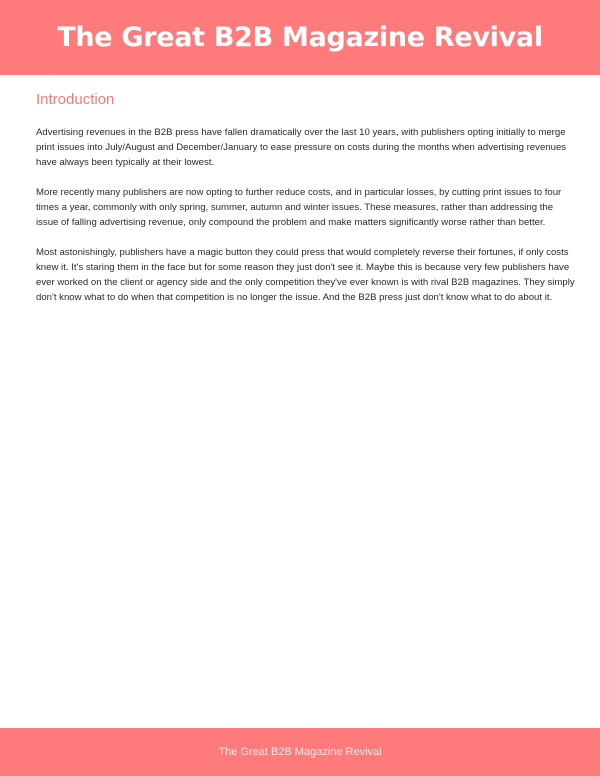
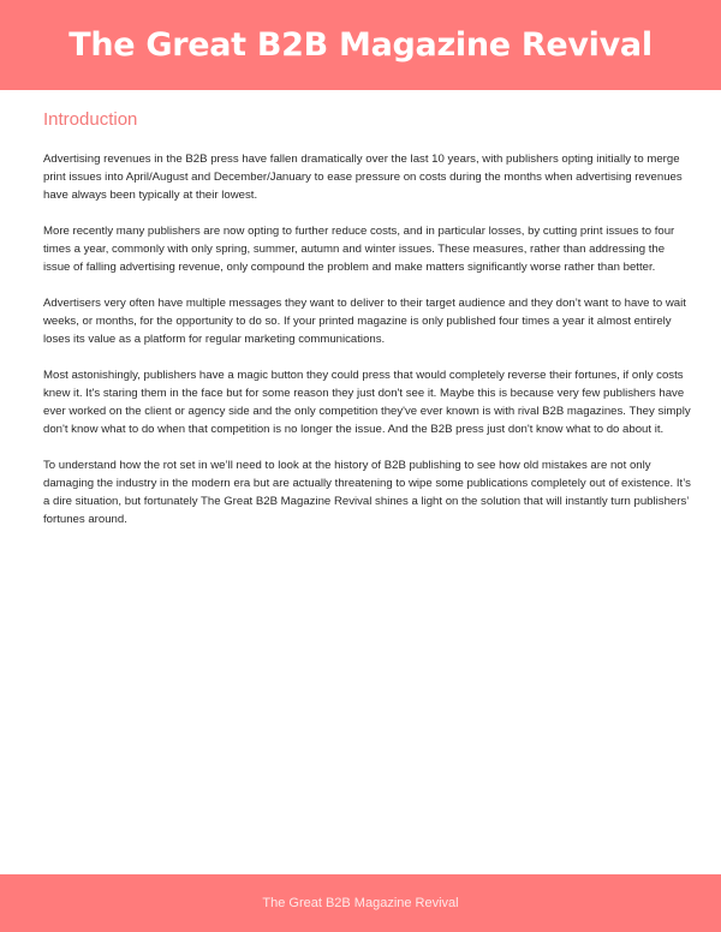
  The Great B2B Magazine Revival
  Introduction
- Advertising revenues in the B2B press have fallen dramatically over the last 10 years, with publishers opting initially to merge print issues into July/August and December/January to ease pressure on costs during the months when advertising revenues have always been typically at their lowest.
+ Advertising revenues in the B2B press have fallen dramatically over the last 10 years, with publishers opting initially to merge print issues into April/August and December/January to ease pressure on costs during the months when advertising revenues have always been typically at their lowest.
  More recently many publishers are now opting to further reduce costs, and in particular losses, by cutting print issues to four times a year, commonly with only spring, summer, autumn and winter issues. These measures, rather than addressing the issue of falling advertising revenue, only compound the problem and make matters significantly worse rather than better.
+ Advertisers very often have multiple messages they want to deliver to their target audience and they don’t want to have to wait weeks, or months, for the opportunity to do so. If your printed magazine is only published four times a year it almost entirely loses its value as a platform for regular marketing communications.
  Most astonishingly, publishers have a magic button they could press that would completely reverse their fortunes, if only costs knew it. It's staring them in the face but for some reason they just don't see it. Maybe this is because very few publishers have ever worked on the client or agency side and the only competition they've ever known is with rival B2B magazines. They simply don't know what to do when that competition is no longer the issue. And the B2B press just don't know what to do about it.
+ To understand how the rot set in we’ll need to look at the history of B2B publishing to see how old mistakes are not only damaging the industry in the modern era but are actually threatening to wipe some publications completely out of existence. It’s a dire situation, but fortunately The Great B2B Magazine Revival shines a light on the solution that will instantly turn publishers’ fortunes around.
  The Great B2B Magazine Revival
